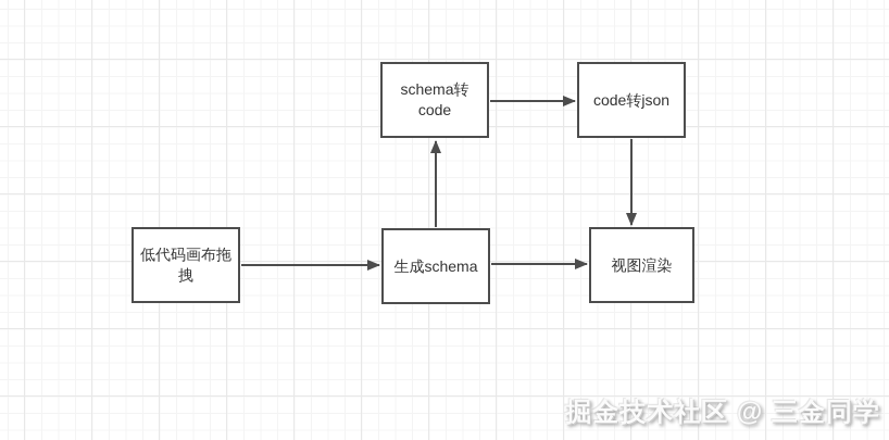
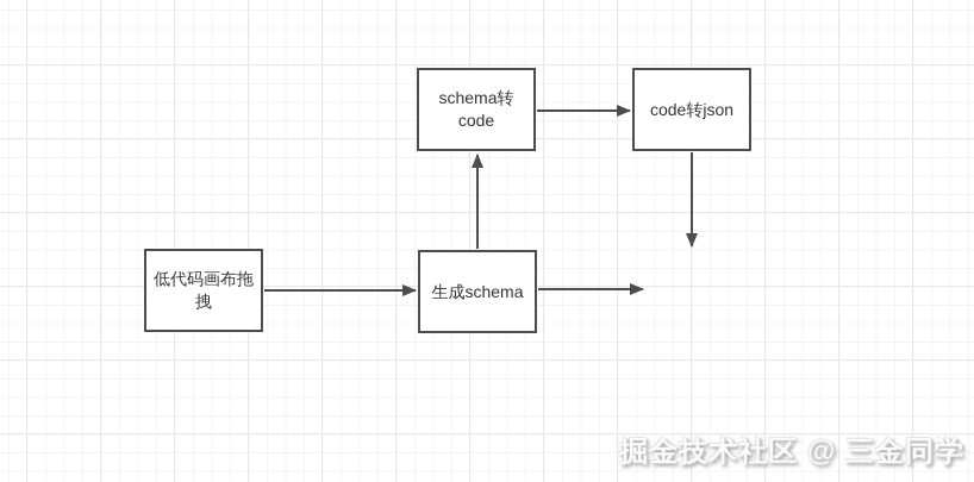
  低代码画布拖拽
  schema转code
  code转json
  生成schema
- 视图渲染
  掘金技术社区 @ 三金同学
